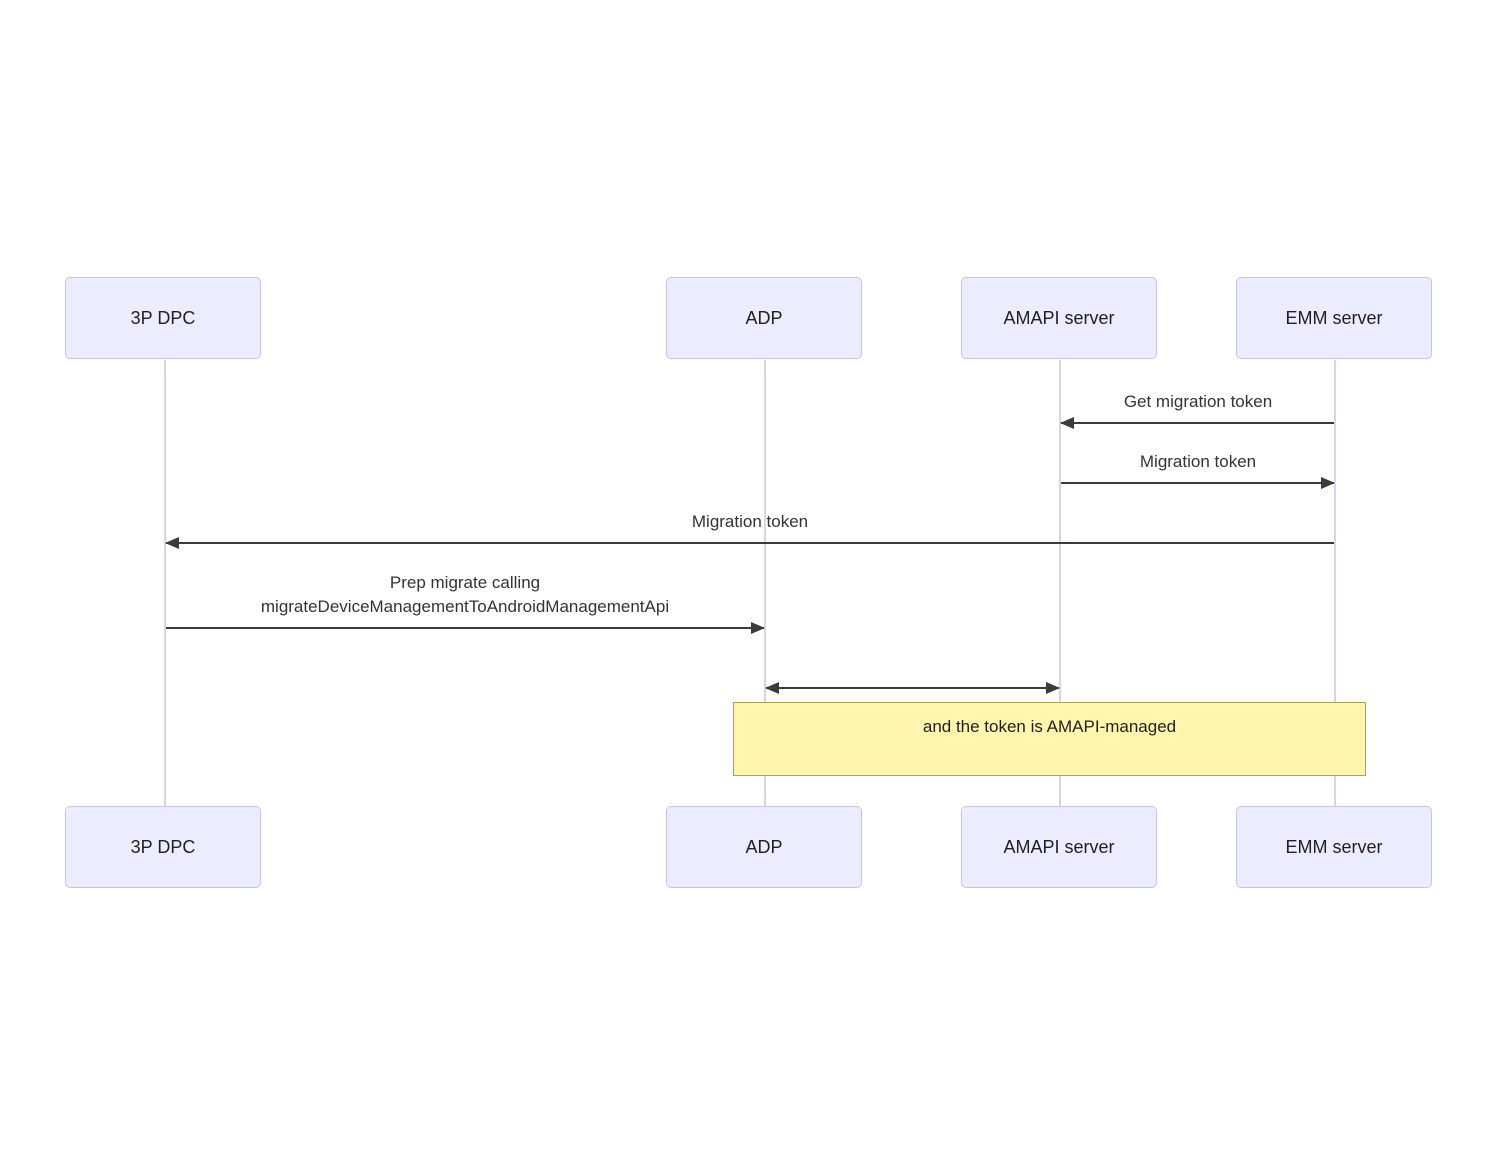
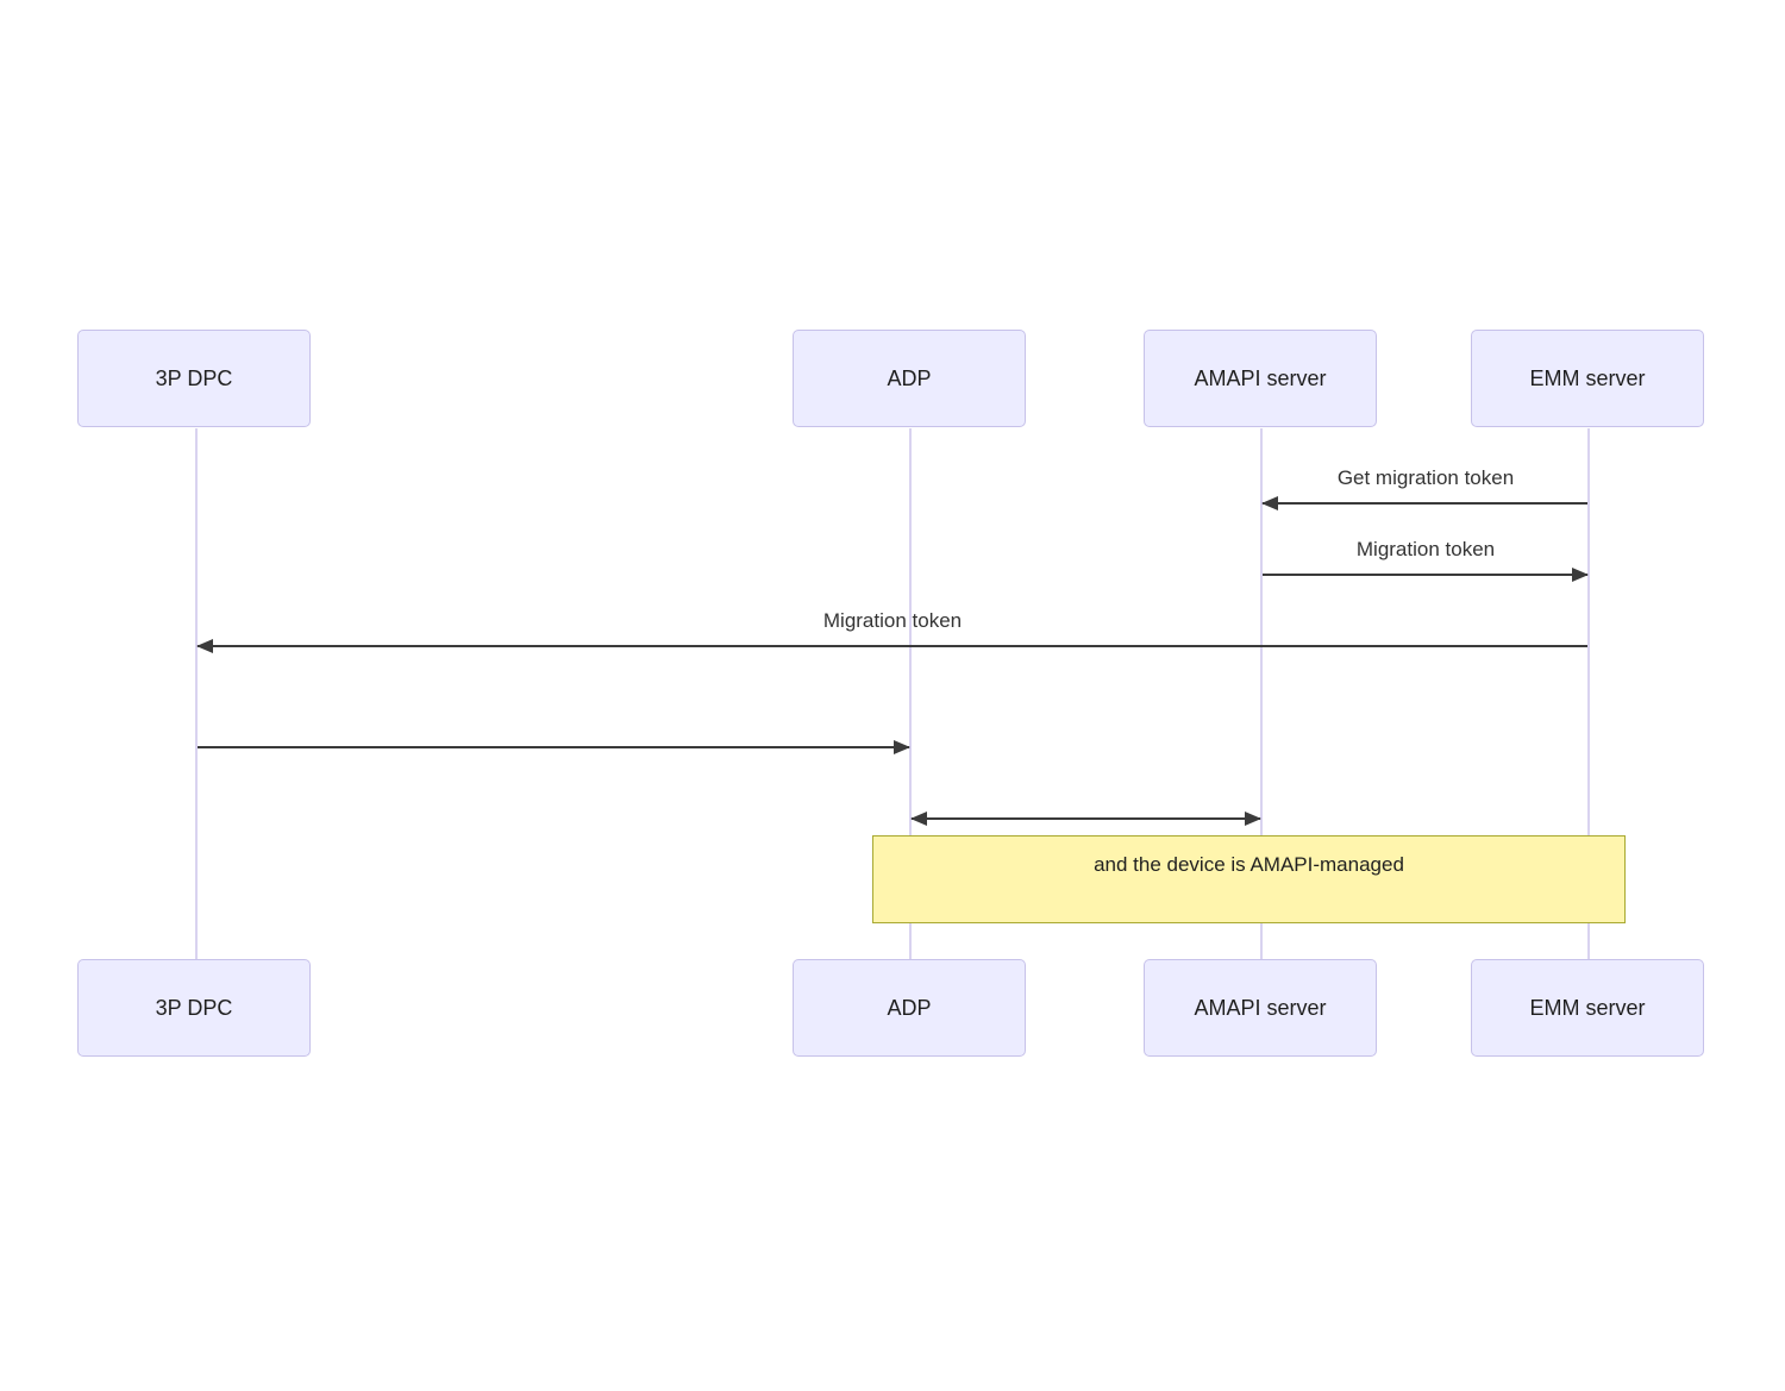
  3P DPC
  ADP
  AMAPI server
  EMM server
  Get migration token
  Migration token
  Migration token
- Prep migrate calling
- migrateDeviceManagementToAndroidManagementApi
- and the token is AMAPI-managed
+ and the device is AMAPI-managed
  3P DPC
  ADP
  AMAPI server
  EMM server
